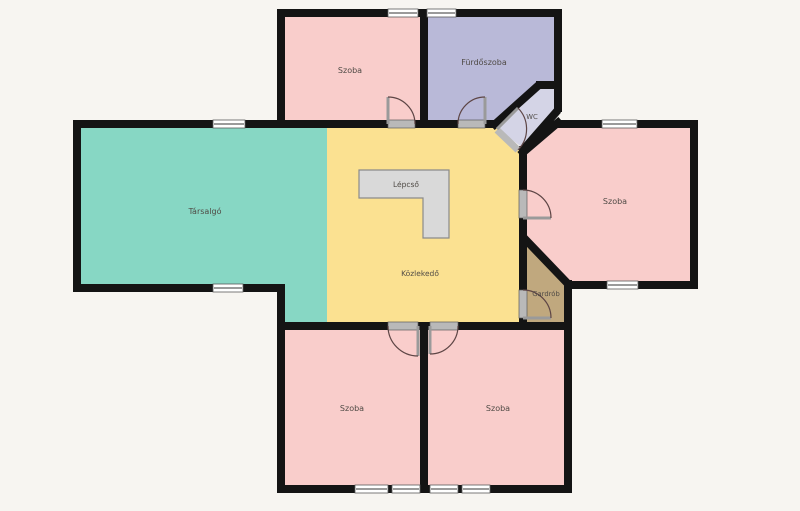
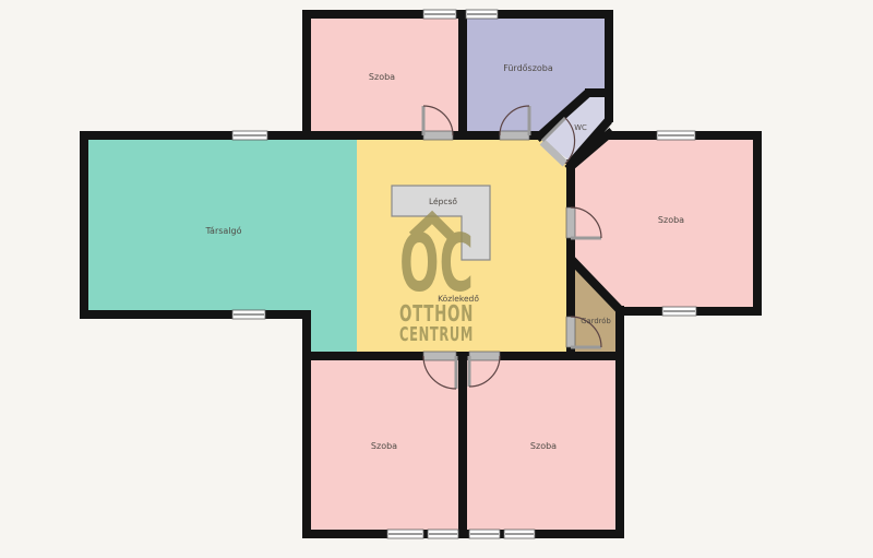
+ OC
+ OTTHON
+ CENTRUM
  Szoba
  Fürdőszoba
  WC
  Társalgó
  Lépcső
  Közlekedő
  Szoba
  Gardrób
  Szoba
  Szoba
